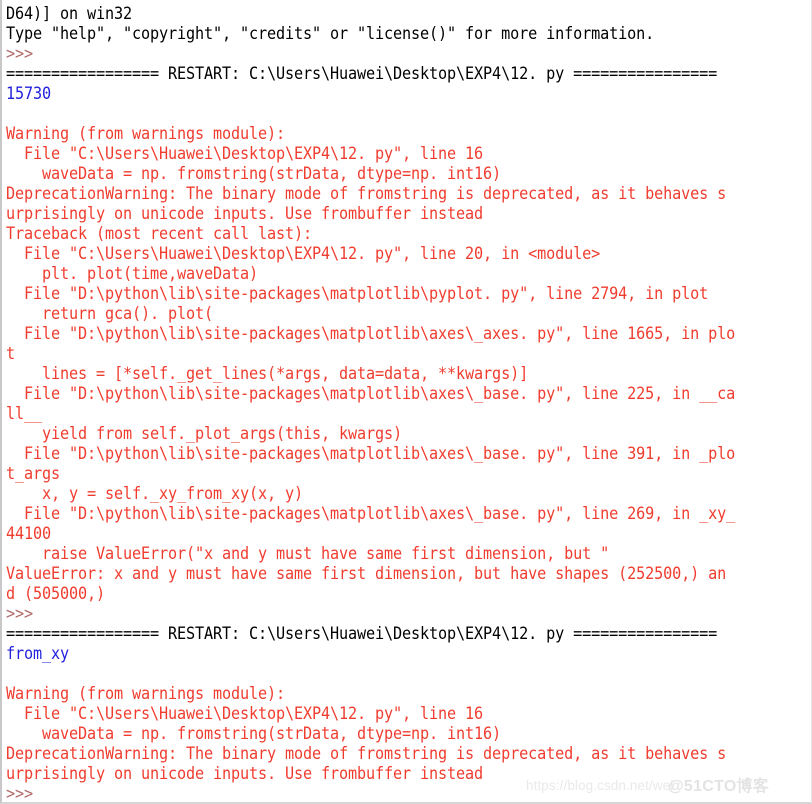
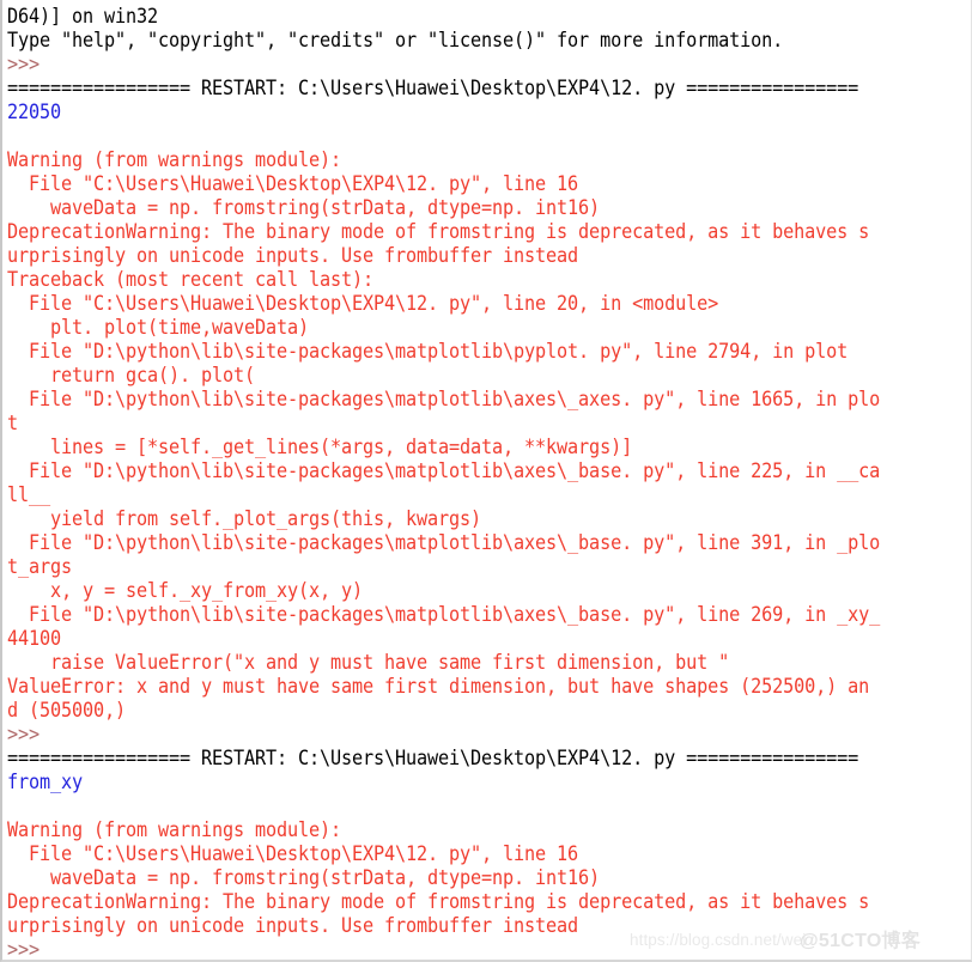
  D64)] on win32
  Type "help", "copyright", "credits" or "license()" for more information.
  >>>
  ================= RESTART: C:\Users\Huawei\Desktop\EXP4\12. py ================
- 15730
+ 22050
  Warning (from warnings module):
  File "C:\Users\Huawei\Desktop\EXP4\12. py", line 16
  waveData = np. fromstring(strData, dtype=np. int16)
  DeprecationWarning: The binary mode of fromstring is deprecated, as it behaves s
  urprisingly on unicode inputs. Use frombuffer instead
  Traceback (most recent call last):
  File "C:\Users\Huawei\Desktop\EXP4\12. py", line 20, in <module>
  plt. plot(time,waveData)
  File "D:\python\lib\site-packages\matplotlib\pyplot. py", line 2794, in plot
  return gca(). plot(
  File "D:\python\lib\site-packages\matplotlib\axes\_axes. py", line 1665, in plo
  t
  lines = [*self._get_lines(*args, data=data, **kwargs)]
  File "D:\python\lib\site-packages\matplotlib\axes\_base. py", line 225, in __ca
  ll__
  yield from self._plot_args(this, kwargs)
  File "D:\python\lib\site-packages\matplotlib\axes\_base. py", line 391, in _plo
  t_args
  x, y = self._xy_from_xy(x, y)
  File "D:\python\lib\site-packages\matplotlib\axes\_base. py", line 269, in _xy_
  44100
  raise ValueError("x and y must have same first dimension, but "
  ValueError: x and y must have same first dimension, but have shapes (252500,) an
  d (505000,)
  >>>
  ================= RESTART: C:\Users\Huawei\Desktop\EXP4\12. py ================
  from_xy
  Warning (from warnings module):
  File "C:\Users\Huawei\Desktop\EXP4\12. py", line 16
  waveData = np. fromstring(strData, dtype=np. int16)
  DeprecationWarning: The binary mode of fromstring is deprecated, as it behaves s
  urprisingly on unicode inputs. Use frombuffer instead
  >>>
  https://blog.csdn.net/wei
  @51CTO博客
